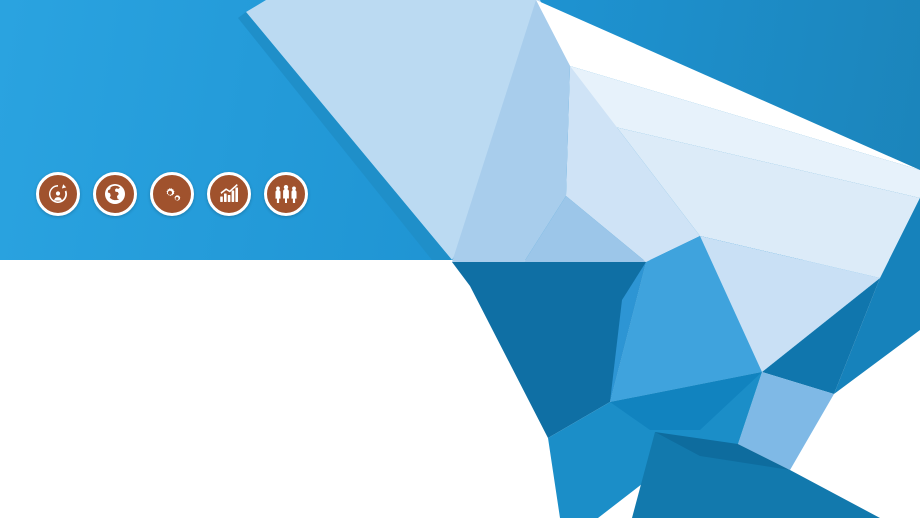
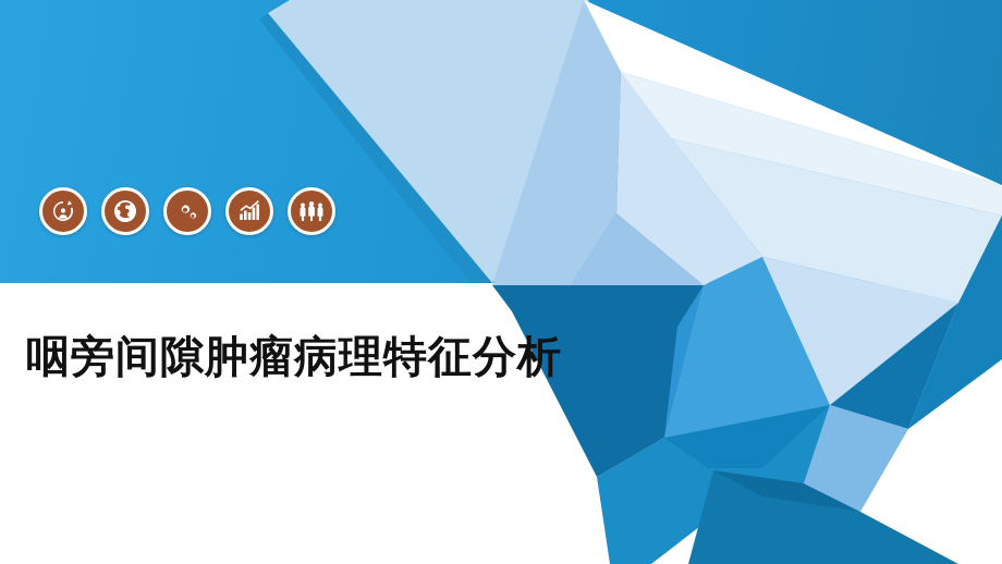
+ 咽旁间隙肿瘤病理特征分析
